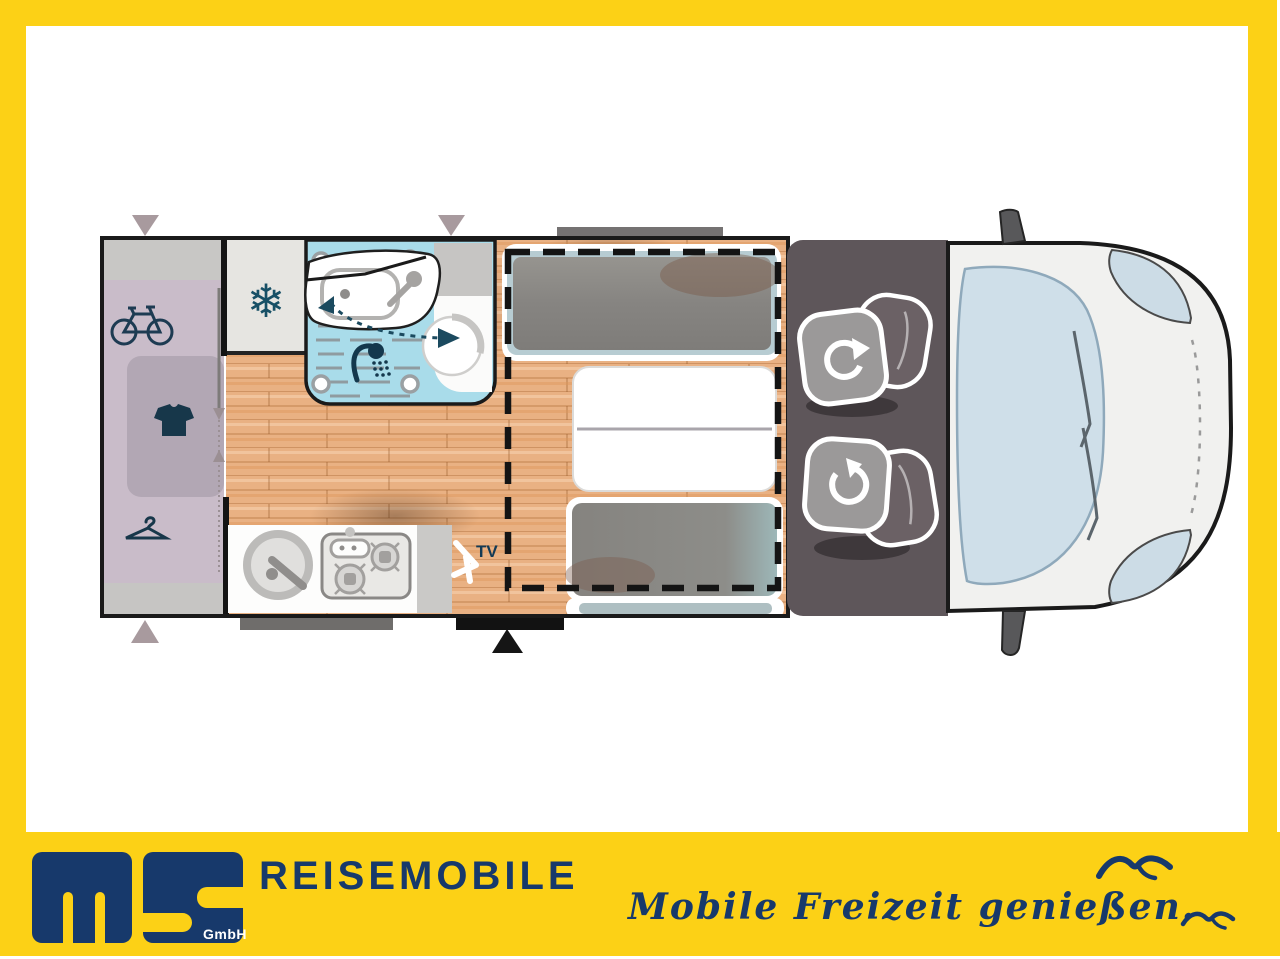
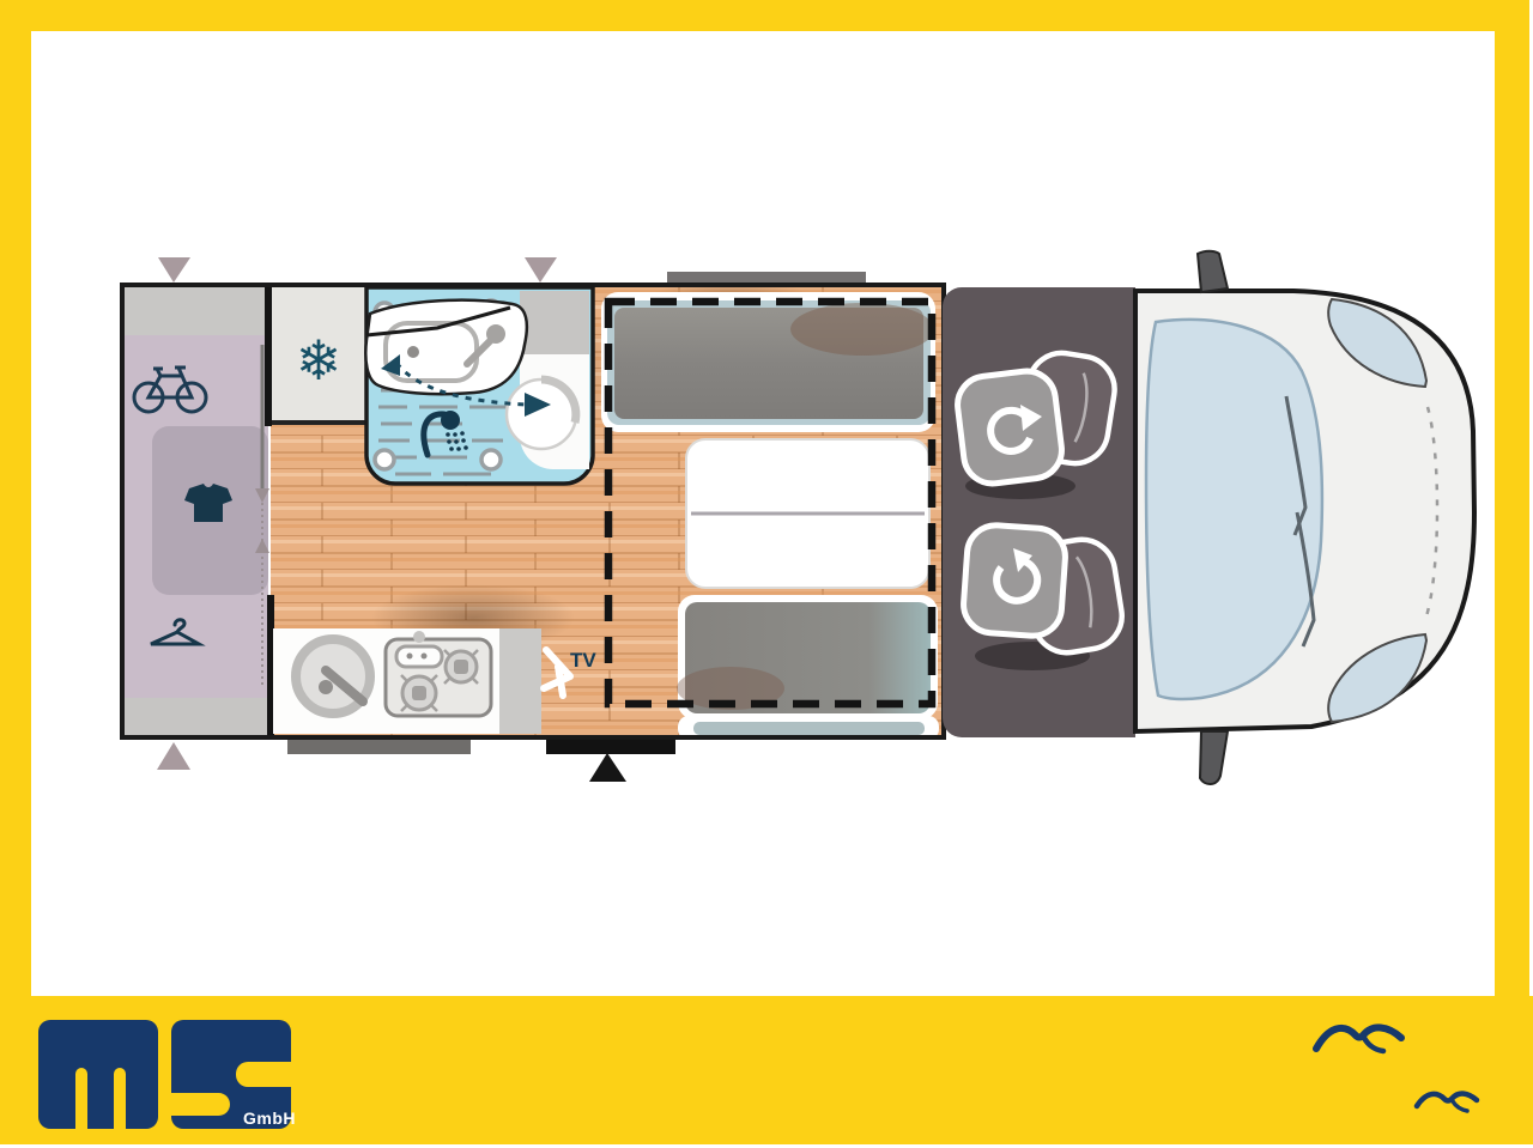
  ❄
  TV
  GmbH
- REISEMOBILE
- Mobile Freizeit genießen.
